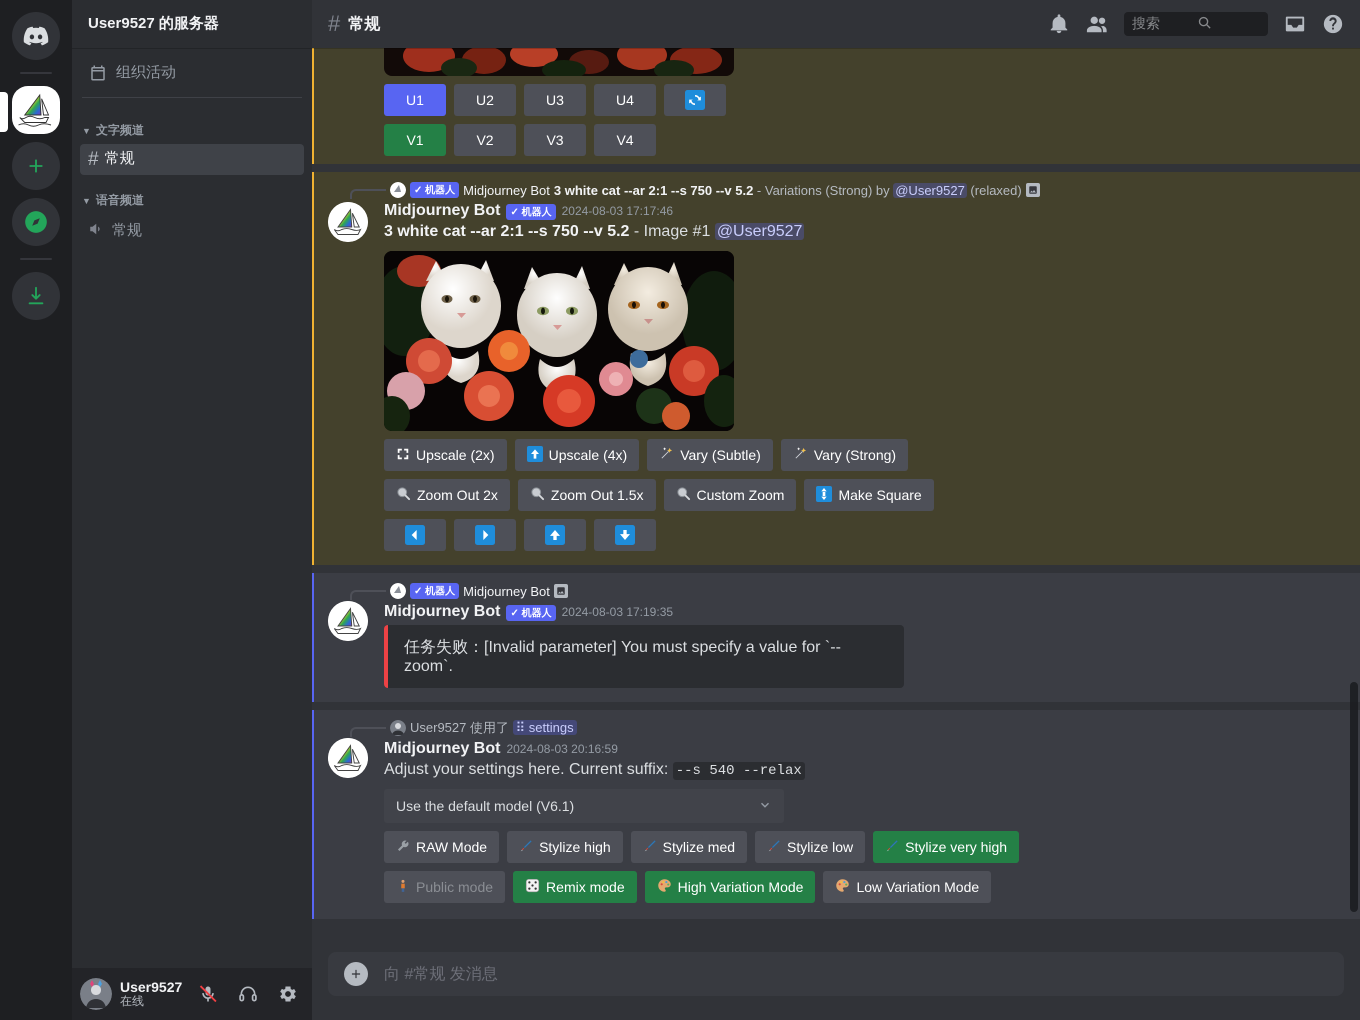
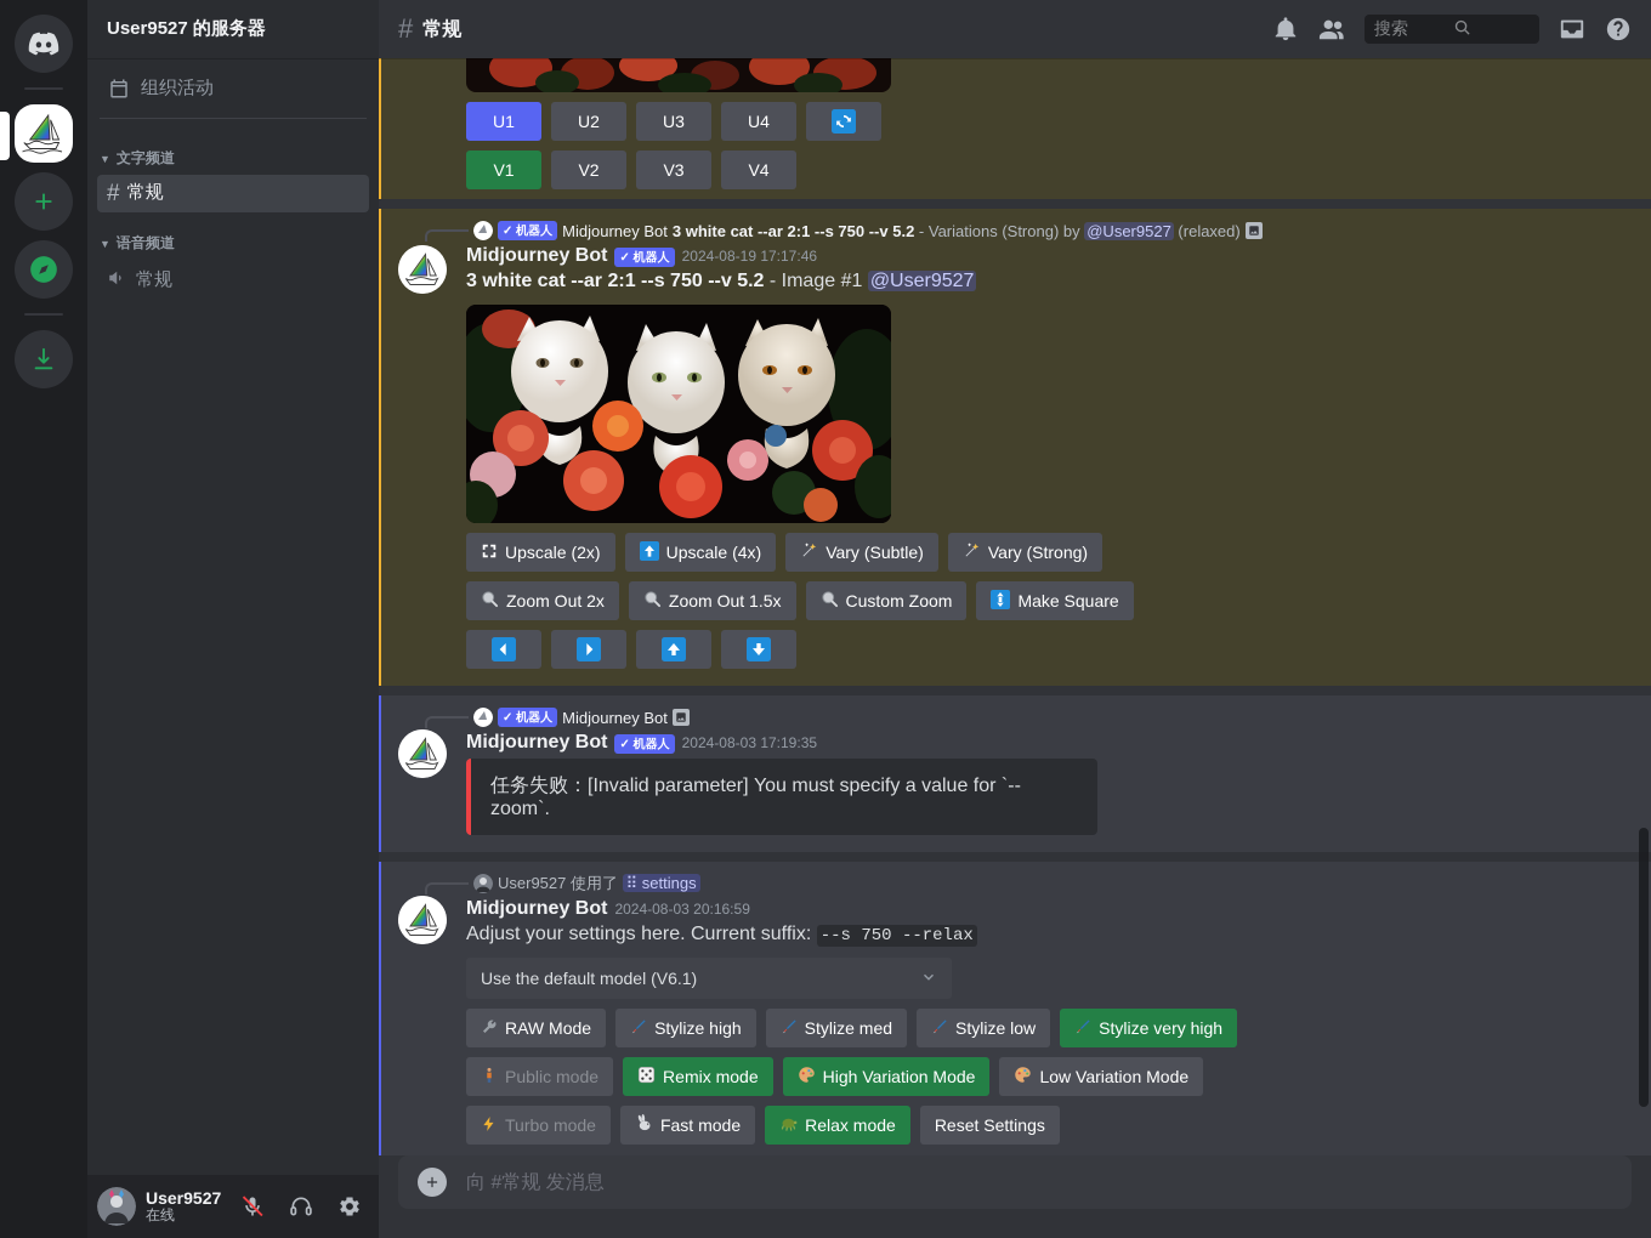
  User9527 的服务器
  组织活动
  ▼
  文字频道
  #
  常规
  ▼
  语音频道
  常规
  User9527
  在线
  #
  常规
  搜索
  U1
  U2
  U3
  U4
  V1
  V2
  V3
  V4
  ✓ 机器人
  Midjourney Bot
  3 white cat --ar 2:1 --s 750 --v 5.2 - Variations (Strong) by @User9527 (relaxed)
  Midjourney Bot
  ✓ 机器人
- 2024-08-03 17:17:46
+ 2024-08-19 17:17:46
  3 white cat --ar 2:1 --s 750 --v 5.2 - Image #1 @User9527
  Upscale (2x)
  Upscale (4x)
  Vary (Subtle)
  Vary (Strong)
  Zoom Out 2x
  Zoom Out 1.5x
  Custom Zoom
  Make Square
  ✓ 机器人
  Midjourney Bot
  Midjourney Bot
  ✓ 机器人
  2024-08-03 17:19:35
  任务失败：[Invalid parameter] You must specify a value for `--zoom`.
  User9527 使用了 ⠿ settings
  Midjourney Bot
  2024-08-03 20:16:59
- Adjust your settings here. Current suffix: --s 540 --relax
+ Adjust your settings here. Current suffix: --s 750 --relax
  Use the default model (V6.1)
  RAW Mode
  Stylize high
  Stylize med
  Stylize low
  Stylize very high
  Public mode
  Remix mode
  High Variation Mode
  Low Variation Mode
+ Turbo mode
+ Fast mode
+ Relax mode
+ Reset Settings
  向 #常规 发消息
